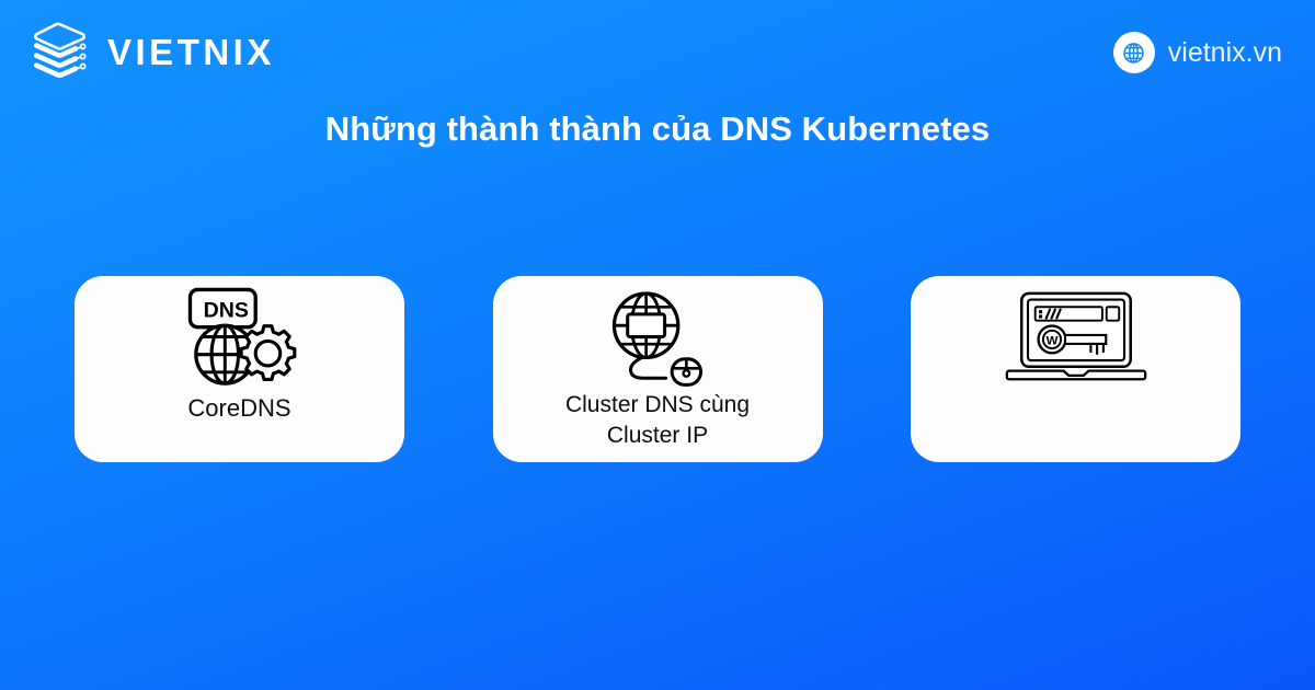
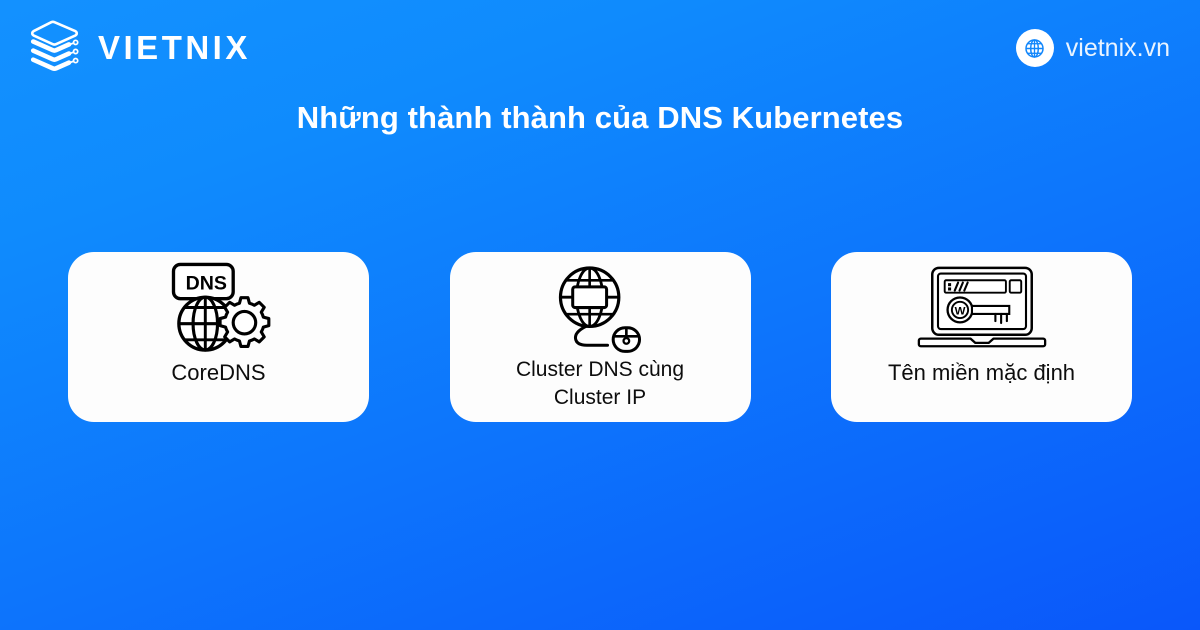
  VIETNIX
  vietnix.vn
  Những thành thành của DNS Kubernetes
  DNS
  CoreDNS
  Cluster DNS cùng
  Cluster IP
  W
+ Tên miền mặc định
